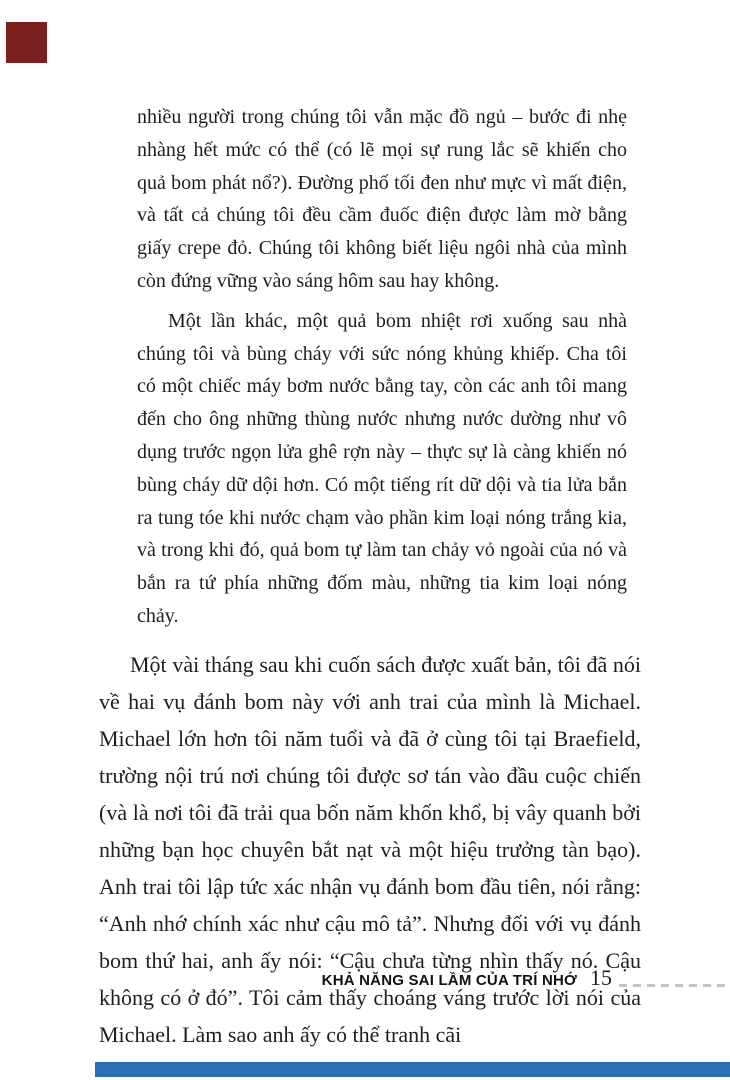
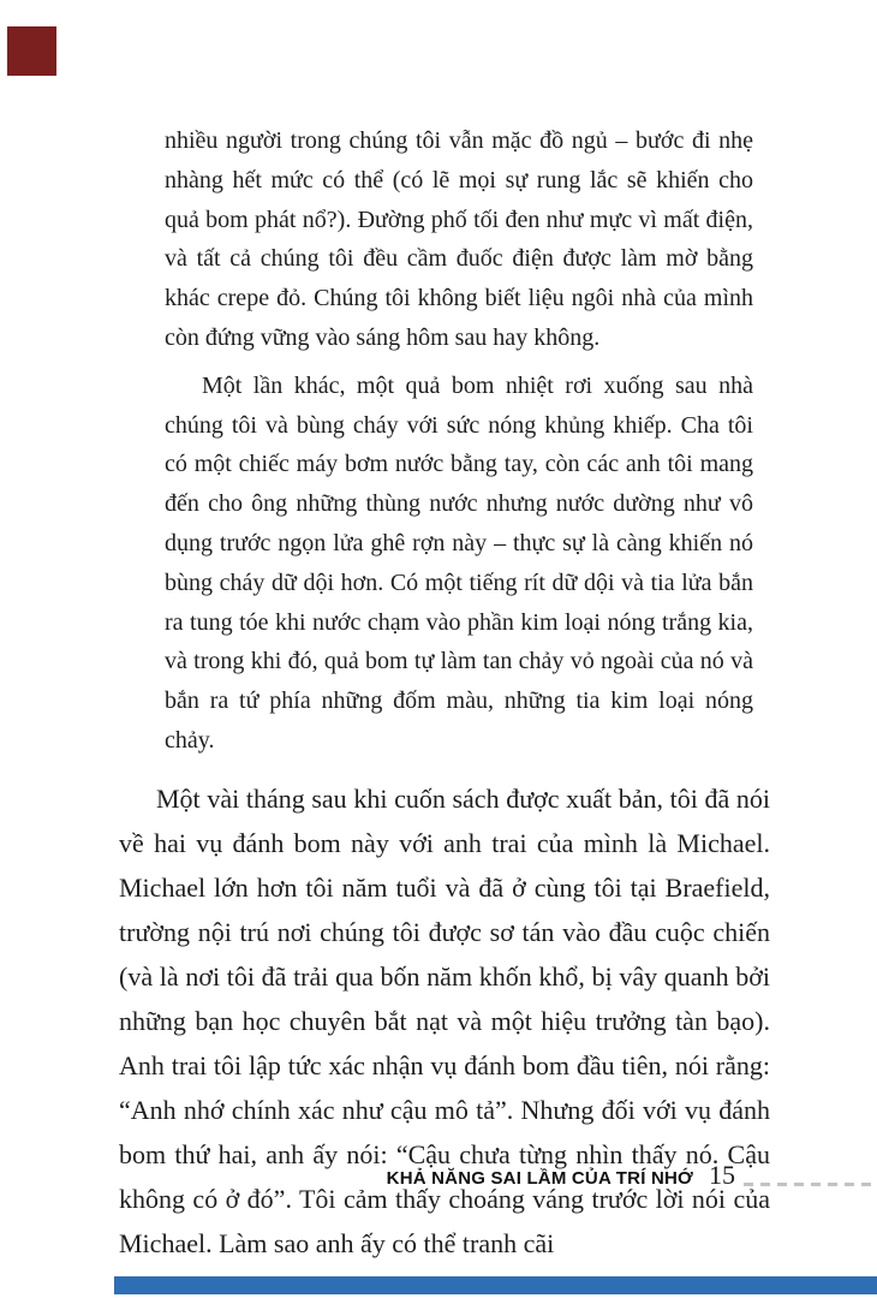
- nhiều người trong chúng tôi vẫn mặc đồ ngủ – bước đi nhẹ nhàng hết mức có thể (có lẽ mọi sự rung lắc sẽ khiến cho quả bom phát nổ?). Đường phố tối đen như mực vì mất điện, và tất cả chúng tôi đều cầm đuốc điện được làm mờ bằng giấy crepe đỏ. Chúng tôi không biết liệu ngôi nhà của mình còn đứng vững vào sáng hôm sau hay không.
+ nhiều người trong chúng tôi vẫn mặc đồ ngủ – bước đi nhẹ nhàng hết mức có thể (có lẽ mọi sự rung lắc sẽ khiến cho quả bom phát nổ?). Đường phố tối đen như mực vì mất điện, và tất cả chúng tôi đều cầm đuốc điện được làm mờ bằng khác crepe đỏ. Chúng tôi không biết liệu ngôi nhà của mình còn đứng vững vào sáng hôm sau hay không.
  Một lần khác, một quả bom nhiệt rơi xuống sau nhà chúng tôi và bùng cháy với sức nóng khủng khiếp. Cha tôi có một chiếc máy bơm nước bằng tay, còn các anh tôi mang đến cho ông những thùng nước nhưng nước dường như vô dụng trước ngọn lửa ghê rợn này – thực sự là càng khiến nó bùng cháy dữ dội hơn. Có một tiếng rít dữ dội và tia lửa bắn ra tung tóe khi nước chạm vào phần kim loại nóng trắng kia, và trong khi đó, quả bom tự làm tan chảy vỏ ngoài của nó và bắn ra tứ phía những đốm màu, những tia kim loại nóng chảy.
  Một vài tháng sau khi cuốn sách được xuất bản, tôi đã nói về hai vụ đánh bom này với anh trai của mình là Michael. Michael lớn hơn tôi năm tuổi và đã ở cùng tôi tại Braefield, trường nội trú nơi chúng tôi được sơ tán vào đầu cuộc chiến (và là nơi tôi đã trải qua bốn năm khốn khổ, bị vây quanh bởi những bạn học chuyên bắt nạt và một hiệu trưởng tàn bạo). Anh trai tôi lập tức xác nhận vụ đánh bom đầu tiên, nói rằng: “Anh nhớ chính xác như cậu mô tả”. Nhưng đối với vụ đánh bom thứ hai, anh ấy nói: “Cậu chưa từng nhìn thấy nó. Cậu không có ở đó”. Tôi cảm thấy choáng váng trước lời nói của Michael. Làm sao anh ấy có thể tranh cãi
  KHẢ NĂNG SAI LẦM CỦA TRÍ NHỚ 15
